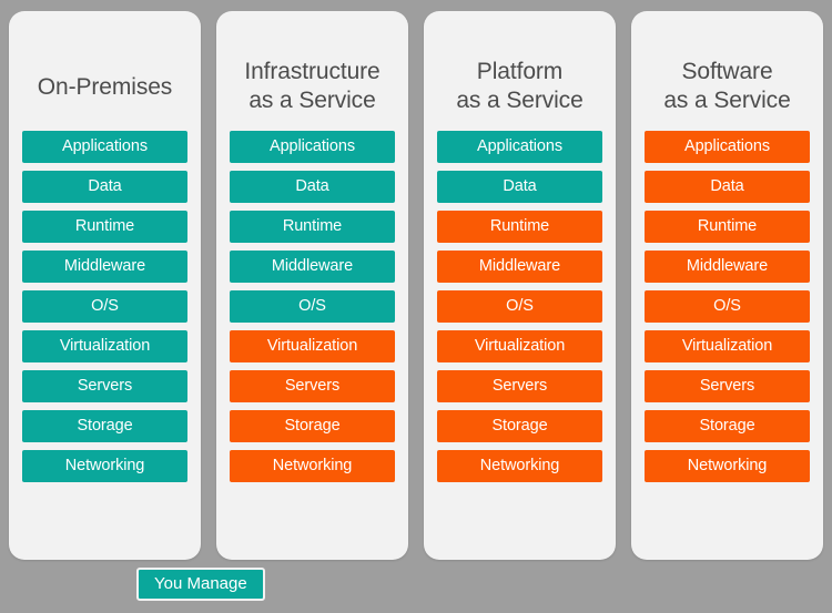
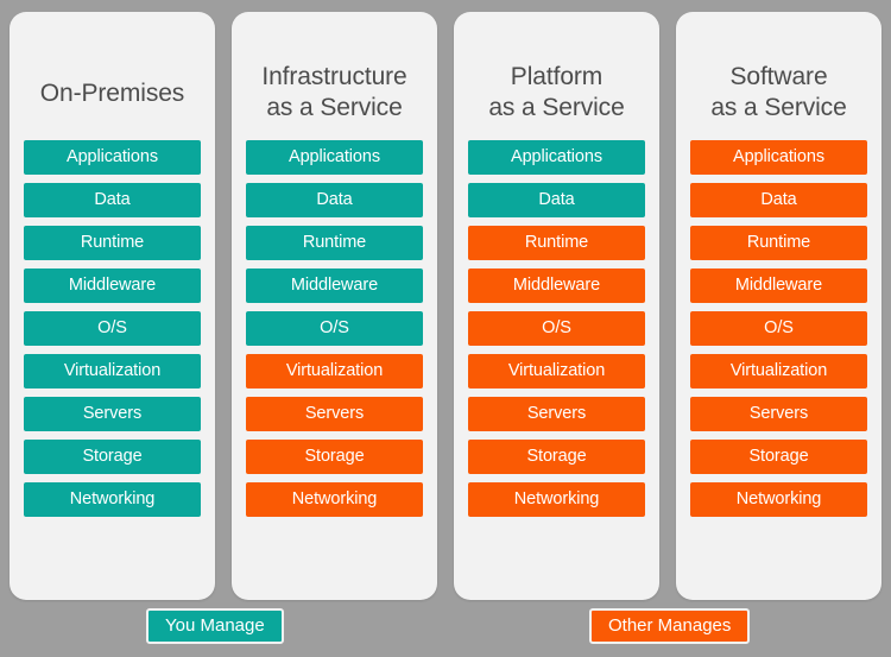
  On-Premises
  Applications
  Data
  Runtime
  Middleware
  O/S
  Virtualization
  Servers
  Storage
  Networking
  Infrastructure
  as a Service
  Applications
  Data
  Runtime
  Middleware
  O/S
  Virtualization
  Servers
  Storage
  Networking
  Platform
  as a Service
  Applications
  Data
  Runtime
  Middleware
  O/S
  Virtualization
  Servers
  Storage
  Networking
  Software
  as a Service
  Applications
  Data
  Runtime
  Middleware
  O/S
  Virtualization
  Servers
  Storage
  Networking
  You Manage
+ Other Manages
